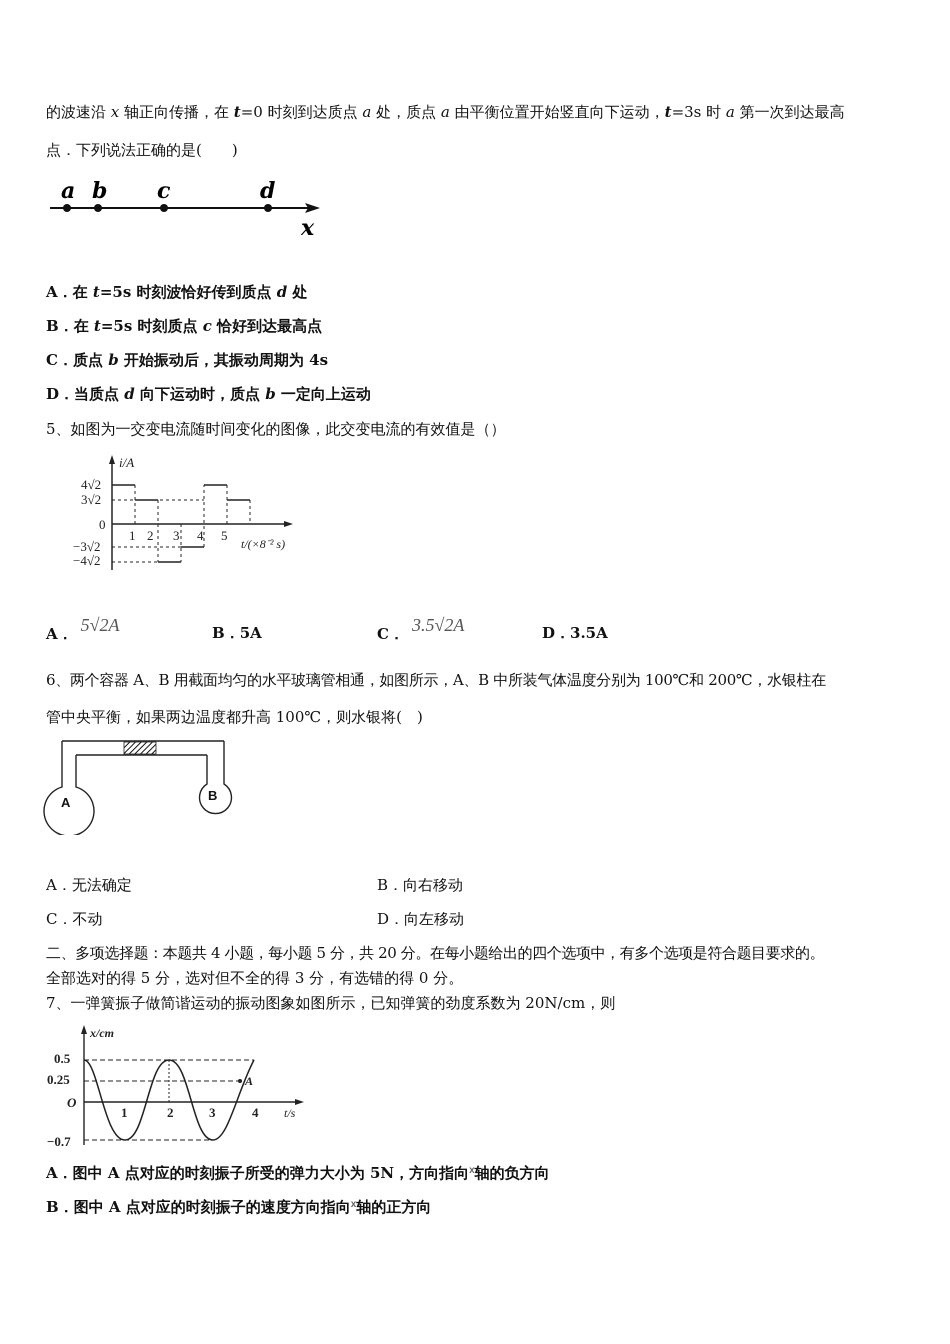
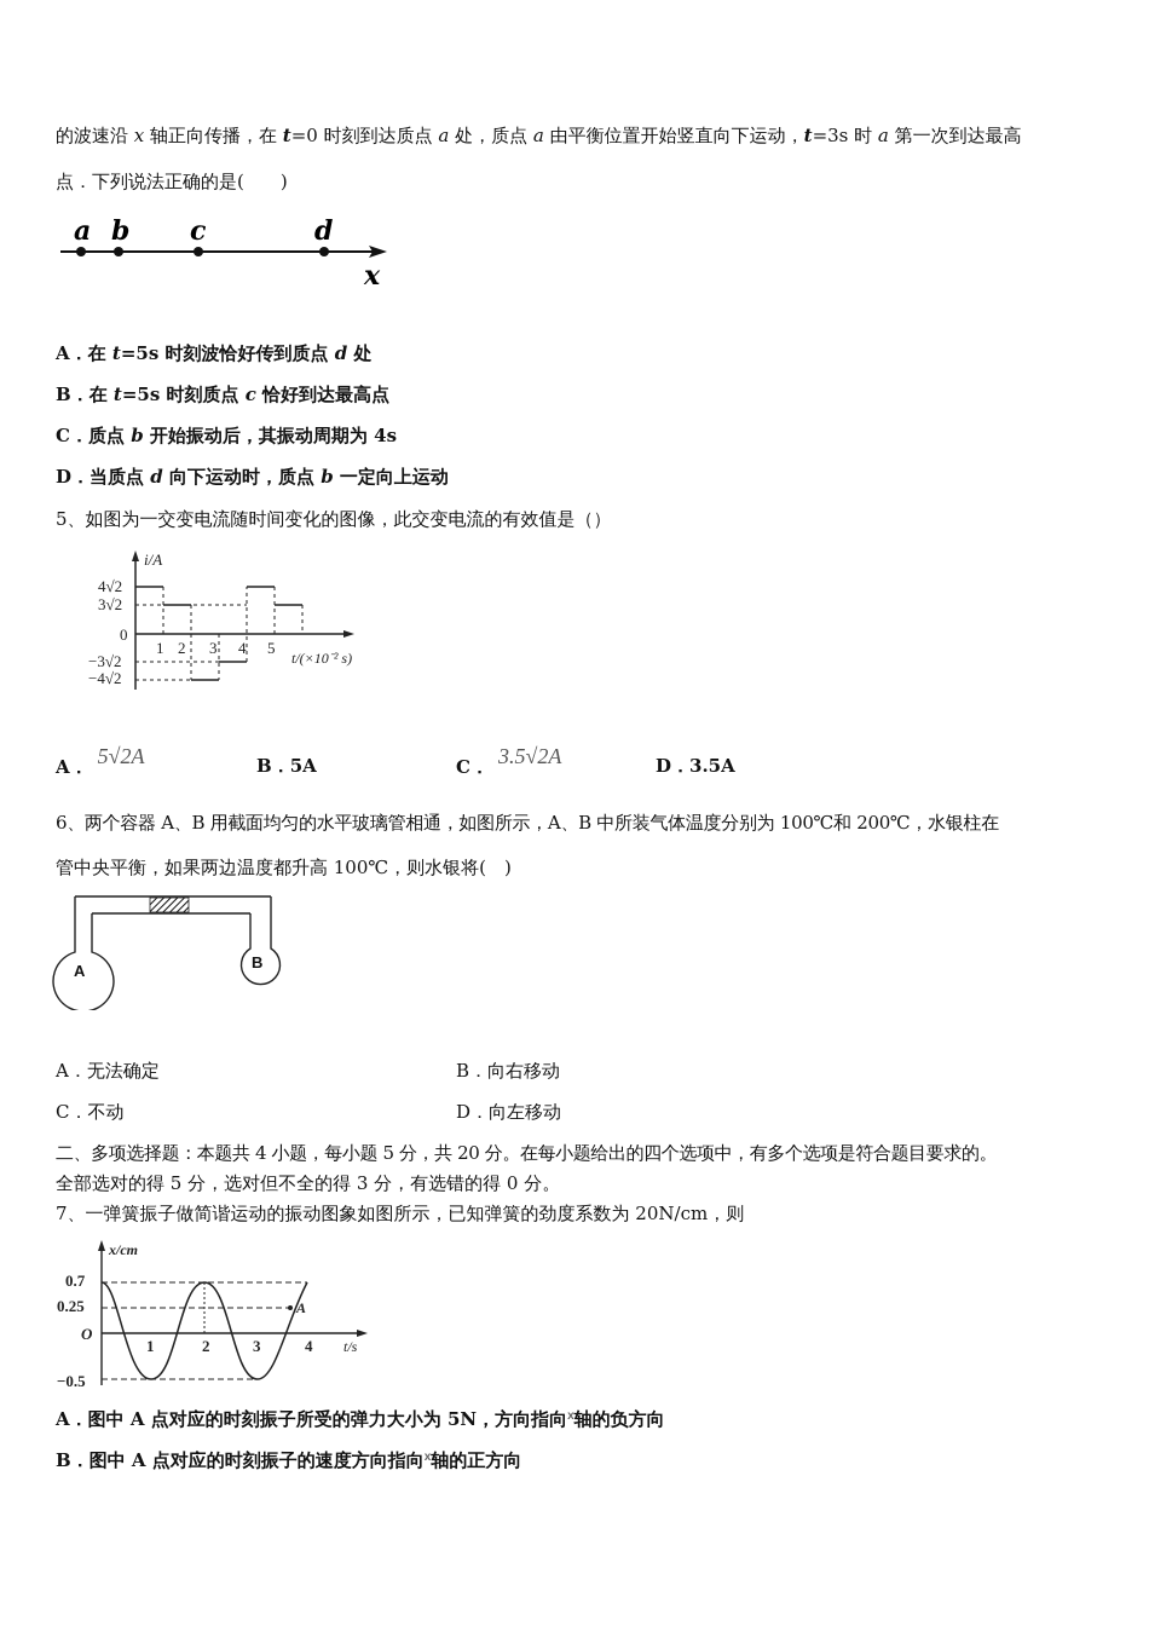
  的波速沿 x 轴正向传播，在 t=0 时刻到达质点 a 处，质点 a 由平衡位置开始竖直向下运动，t=3s 时 a 第一次到达最高
  点．下列说法正确的是( )
  a
  b
  c
  d
  x
  A．在 t=5s 时刻波恰好传到质点 d 处
  B．在 t=5s 时刻质点 c 恰好到达最高点
  C．质点 b 开始振动后，其振动周期为 4s
  D．当质点 d 向下运动时，质点 b 一定向上运动
  5、如图为一交变电流随时间变化的图像，此交变电流的有效值是（）
  i/A
  4√2
  3√2
  0
  −3√2
  −4√2
  1
  2
  3
  4
  5
- t/(×8⁻² s)
+ t/(×10⁻² s)
  A．5√2A
  B．5A
  C．3.5√2A
  D．3.5A
  6、两个容器 A、B 用截面均匀的水平玻璃管相通，如图所示，A、B 中所装气体温度分别为 100℃和 200℃，水银柱在
  管中央平衡，如果两边温度都升高 100℃，则水银将( )
  A
  B
  A．无法确定
  B．向右移动
  C．不动
  D．向左移动
  二、多项选择题：本题共 4 小题，每小题 5 分，共 20 分。在每小题给出的四个选项中，有多个选项是符合题目要求的。
  全部选对的得 5 分，选对但不全的得 3 分，有选错的得 0 分。
  7、一弹簧振子做简谐运动的振动图象如图所示，已知弹簧的劲度系数为 20N/cm，则
  x/cm
- 0.5
+ 0.7
  0.25
  O
- −0.7
+ −0.5
  1
  2
  3
  4
  t/s
  A
  A．图中 A 点对应的时刻振子所受的弹力大小为 5N，方向指向x轴的负方向
  B．图中 A 点对应的时刻振子的速度方向指向x轴的正方向
